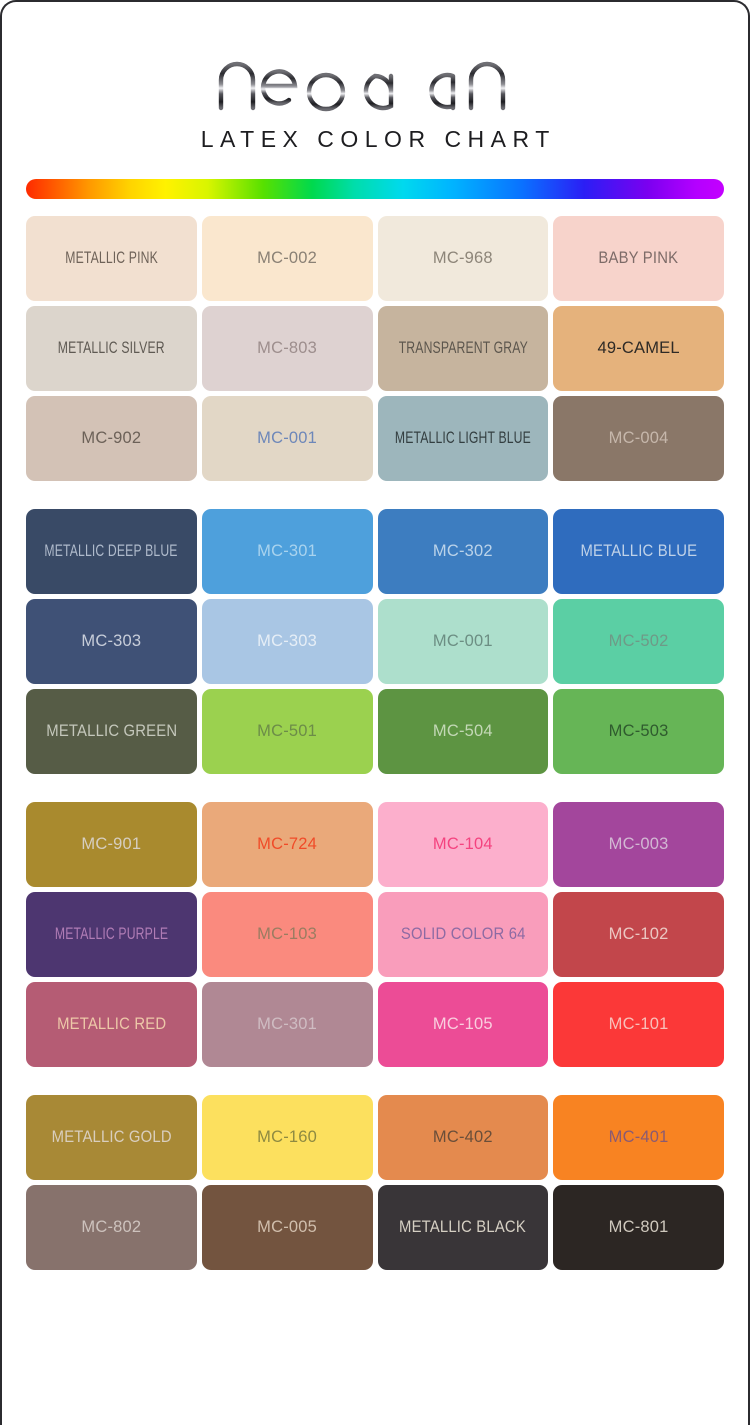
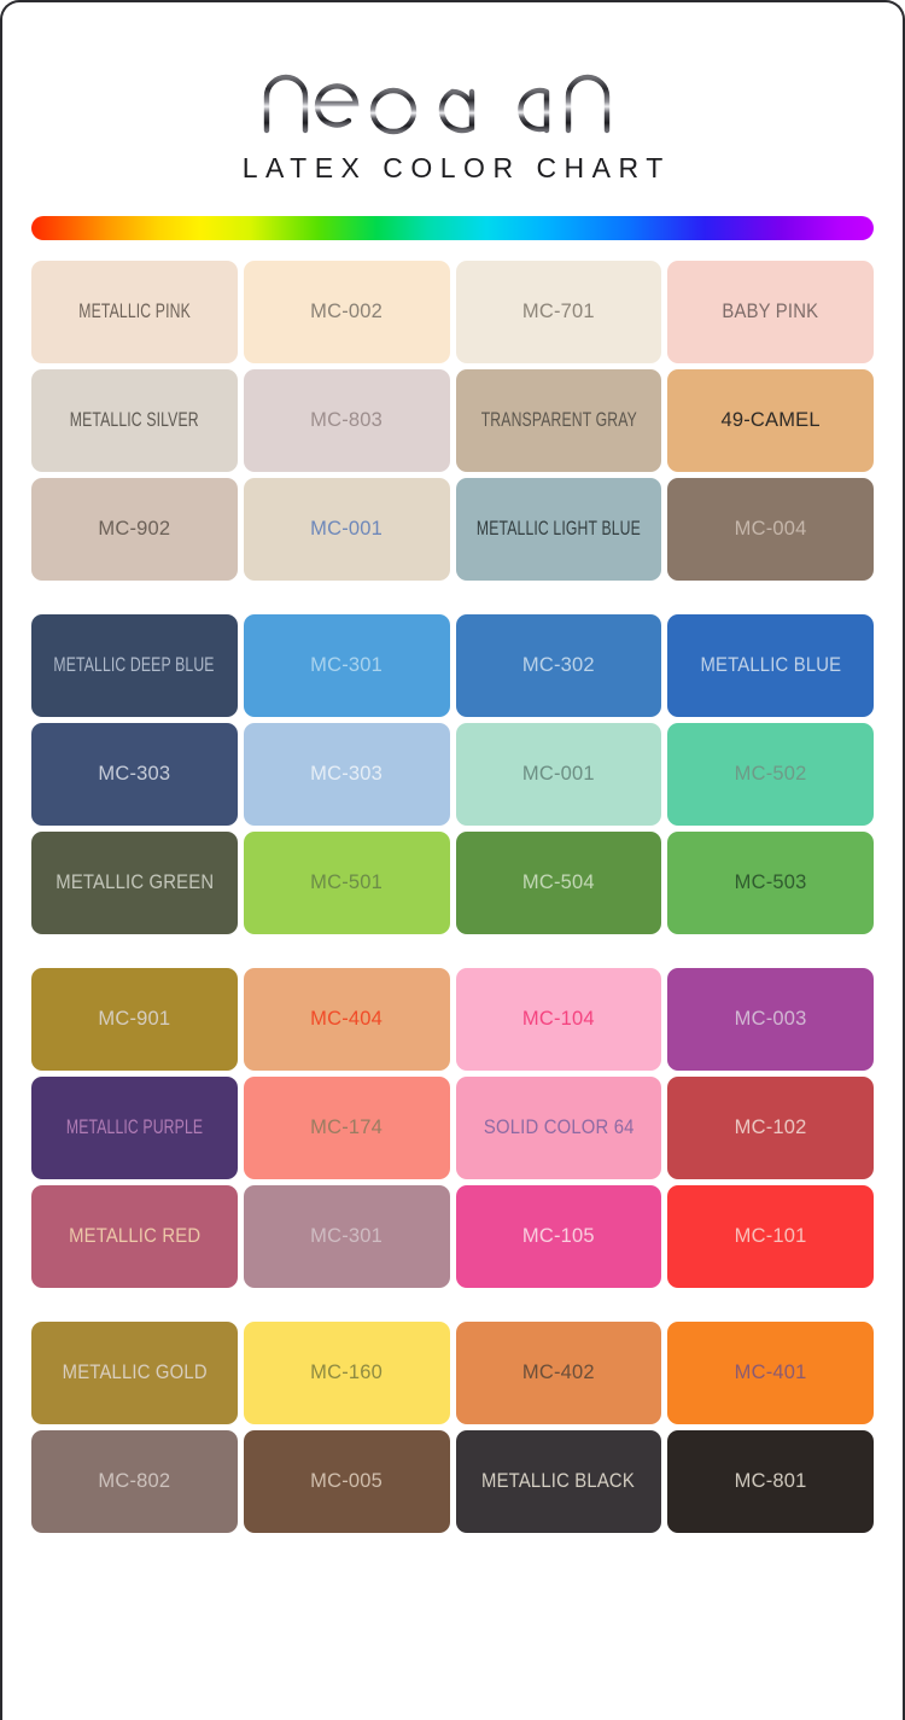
  LATEX COLOR CHART
  METALLIC PINK
  MC-002
- MC-968
+ MC-701
  BABY PINK
  METALLIC SILVER
  MC-803
  TRANSPARENT GRAY
  49-CAMEL
  MC-902
  MC-001
  METALLIC LIGHT BLUE
  MC-004
  METALLIC DEEP BLUE
  MC-301
  MC-302
  METALLIC BLUE
  MC-303
  MC-303
  MC-001
  MC-502
  METALLIC GREEN
  MC-501
  MC-504
  MC-503
  MC-901
- MC-724
+ MC-404
  MC-104
  MC-003
  METALLIC PURPLE
- MC-103
+ MC-174
  SOLID COLOR 64
  MC-102
  METALLIC RED
  MC-301
  MC-105
  MC-101
  METALLIC GOLD
  MC-160
  MC-402
  MC-401
  MC-802
  MC-005
  METALLIC BLACK
  MC-801
